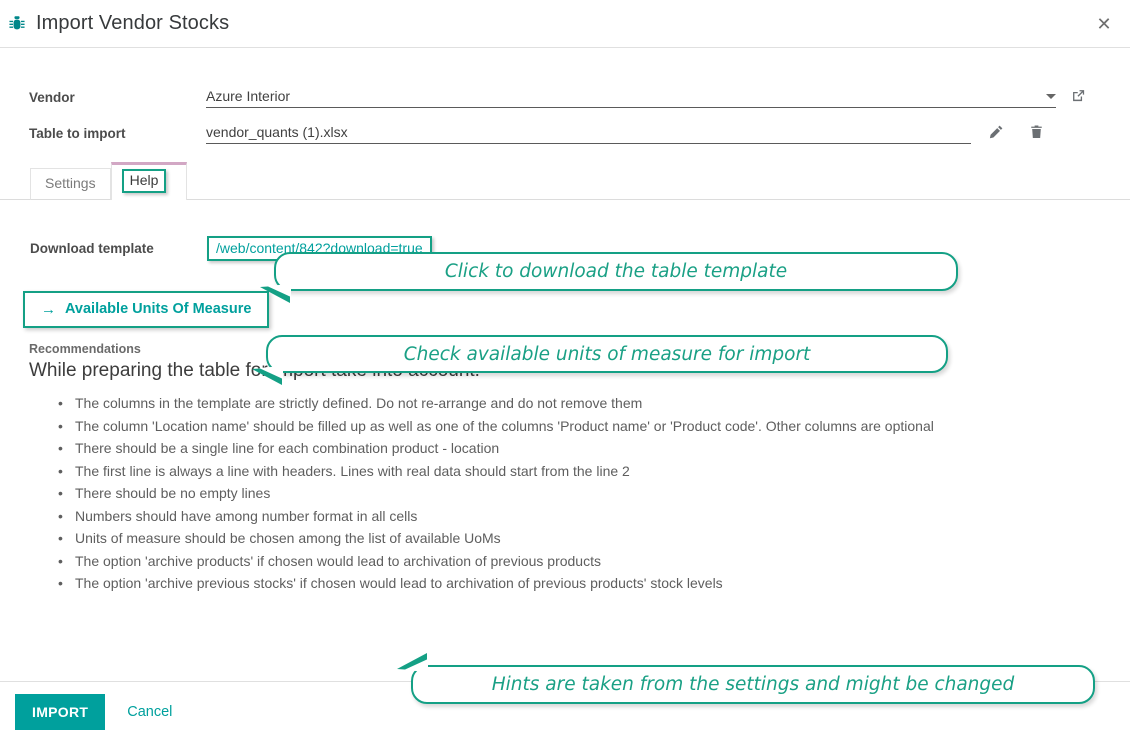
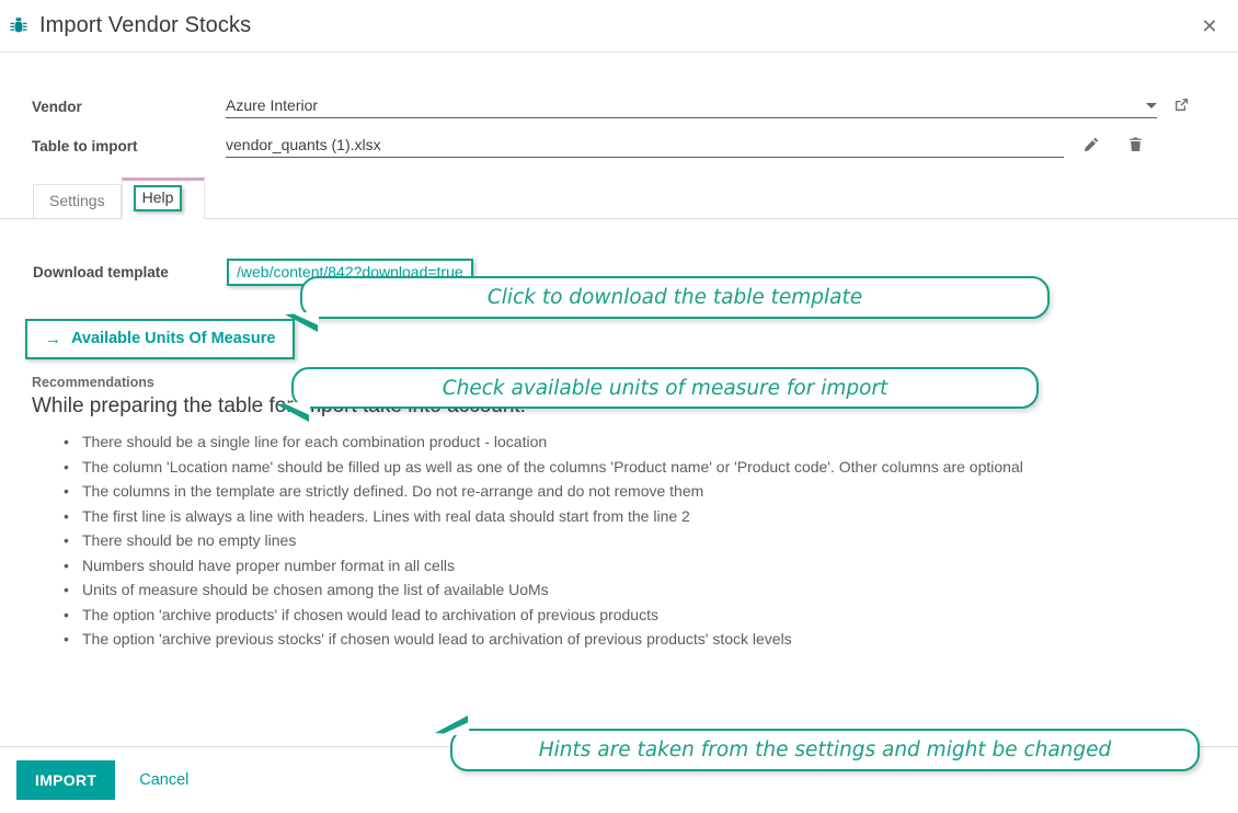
  Import Vendor Stocks
  ✕
  Vendor
  Azure Interior
  Table to import
  vendor_quants (1).xlsx
  Settings
  Help
  Download template
  /web/content/842?download=true
  →
  Available Units Of Measure
  Recommendations
- The columns in the template are strictly defined. Do not re-arrange and do not remove them
+ There should be a single line for each combination product - location
  The column 'Location name' should be filled up as well as one of the columns 'Product name' or 'Product code'. Other columns are optional
- There should be a single line for each combination product - location
+ The columns in the template are strictly defined. Do not re-arrange and do not remove them
  The first line is always a line with headers. Lines with real data should start from the line 2
  There should be no empty lines
- Numbers should have among number format in all cells
+ Numbers should have proper number format in all cells
  Units of measure should be chosen among the list of available UoMs
  The option 'archive products' if chosen would lead to archivation of previous products
  The option 'archive previous stocks' if chosen would lead to archivation of previous products' stock levels
  Click to download the table template
  Check available units of measure for import
  Hints are taken from the settings and might be changed
  IMPORT
  Cancel
